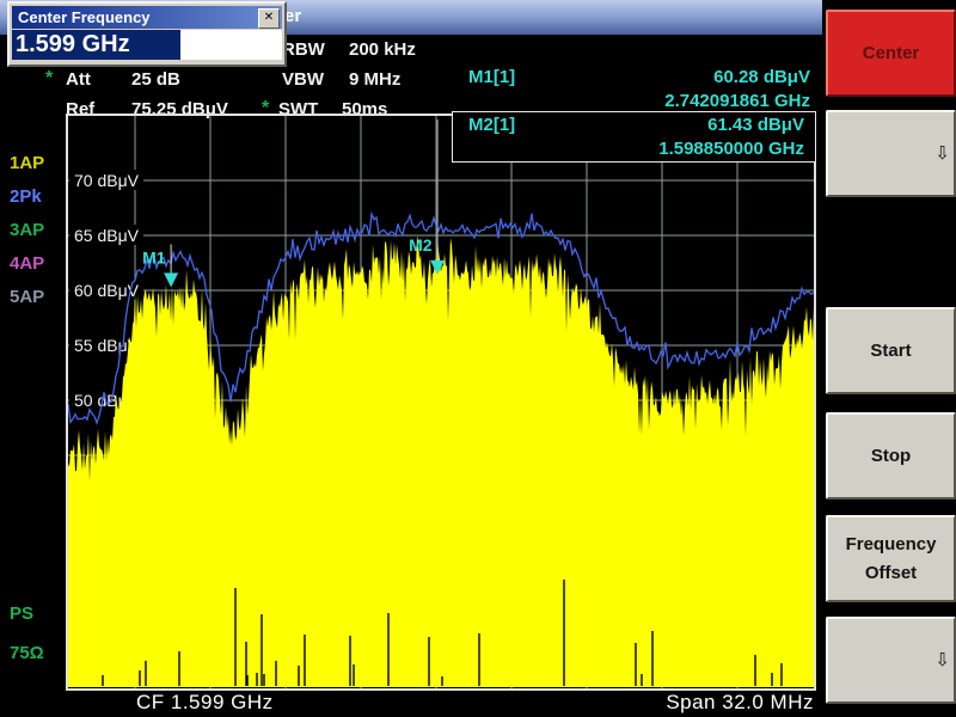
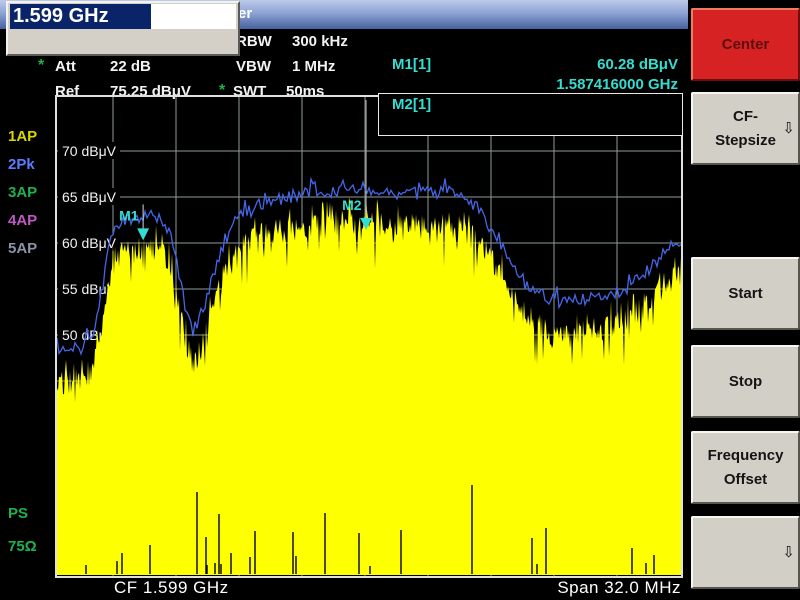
  er
  *
  Att
- 25 dB
+ 22 dB
  Ref
  75.25 dBμV
  RBW
- 200 kHz
+ 300 kHz
  VBW
- 9 MHz
+ 1 MHz
  *
  SWT
  50ms
  M1[1]
  60.28 dBμV
- 2.742091861 GHz
+ 1.587416000 GHz
  M2[1]
- 61.43 dBμV
- 1.598850000 GHz
  1AP
  2Pk
  3AP
  4AP
  5AP
  PS
  75Ω
  70 dBμV
  65 dBμV
  60 dBμV
  M1
  M2
  CF 1.599 GHz
  Span 32.0 MHz
  Center
+ CF-
+ Stepsize
  ⇩
  Start
  Stop
  Frequency
  Offset
  ⇩
- Center Frequency
- ✕
  1.599 GHz
